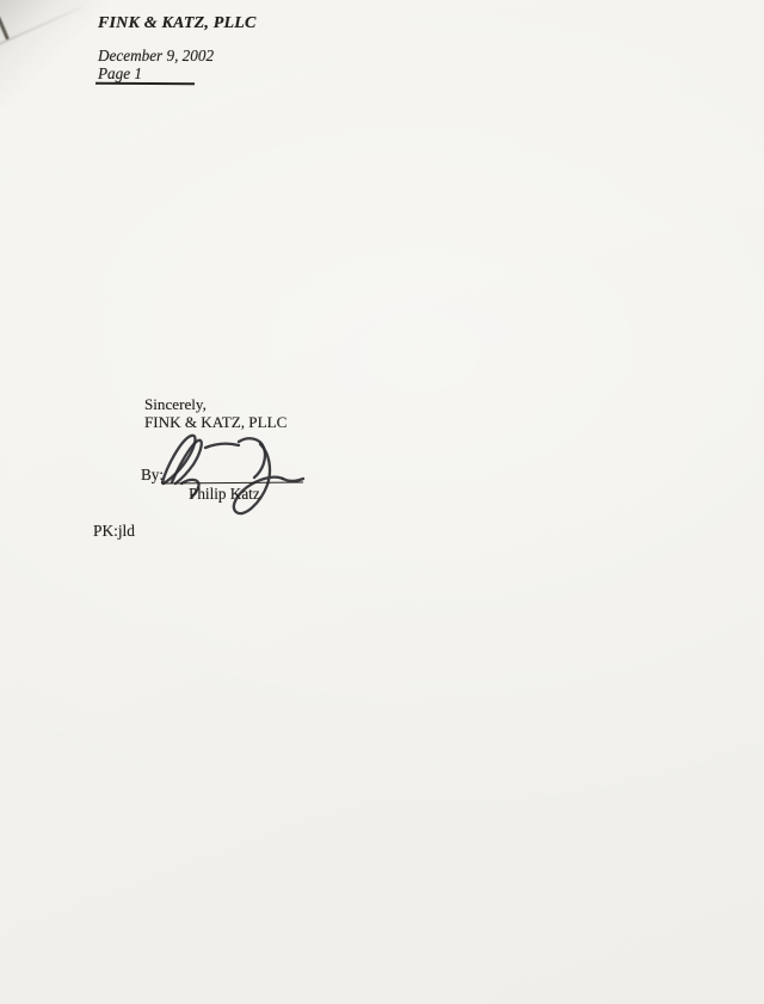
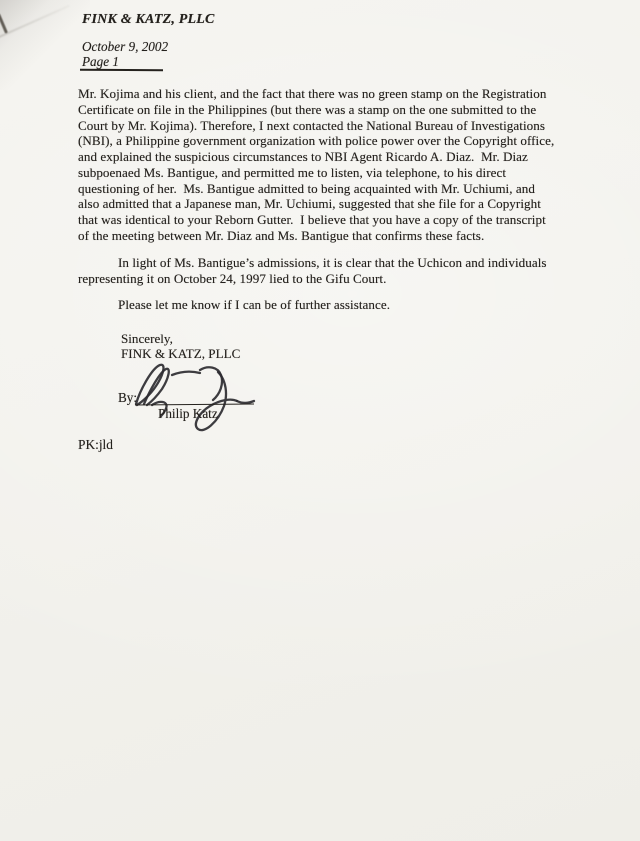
  FINK & KATZ, PLLC
- December 9, 2002
+ October 9, 2002
  Page 1
+ Mr. Kojima and his client, and the fact that there was no green stamp on the Registration
+ Certificate on file in the Philippines (but there was a stamp on the one submitted to the
+ Court by Mr. Kojima). Therefore, I next contacted the National Bureau of Investigations
+ (NBI), a Philippine government organization with police power over the Copyright office,
+ and explained the suspicious circumstances to NBI Agent Ricardo A. Diaz. Mr. Diaz
+ subpoenaed Ms. Bantigue, and permitted me to listen, via telephone, to his direct
+ questioning of her. Ms. Bantigue admitted to being acquainted with Mr. Uchiumi, and
+ also admitted that a Japanese man, Mr. Uchiumi, suggested that she file for a Copyright
+ that was identical to your Reborn Gutter. I believe that you have a copy of the transcript
+ of the meeting between Mr. Diaz and Ms. Bantigue that confirms these facts.
+ In light of Ms. Bantigue’s admissions, it is clear that the Uchicon and individuals
+ representing it on October 24, 1997 lied to the Gifu Court.
+ Please let me know if I can be of further assistance.
  Sincerely,
  FINK & KATZ, PLLC
  By:
  Philip Katz
  PK:jld
